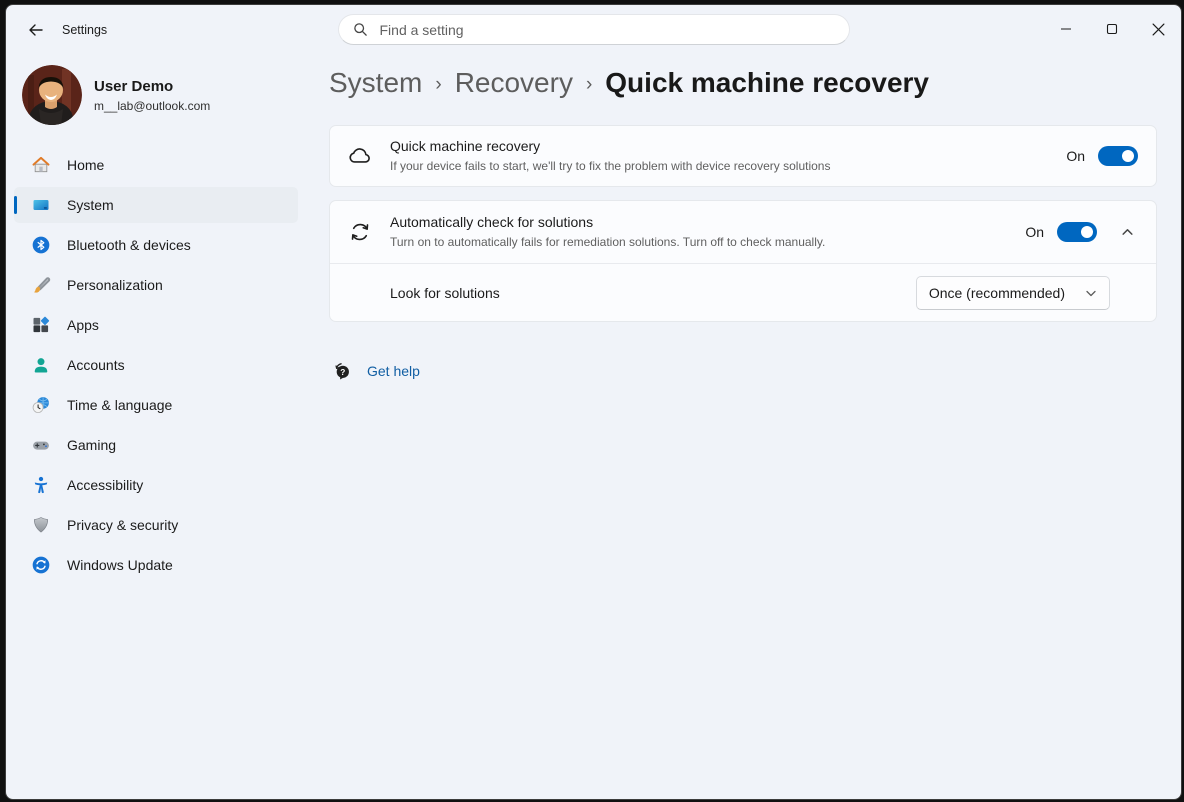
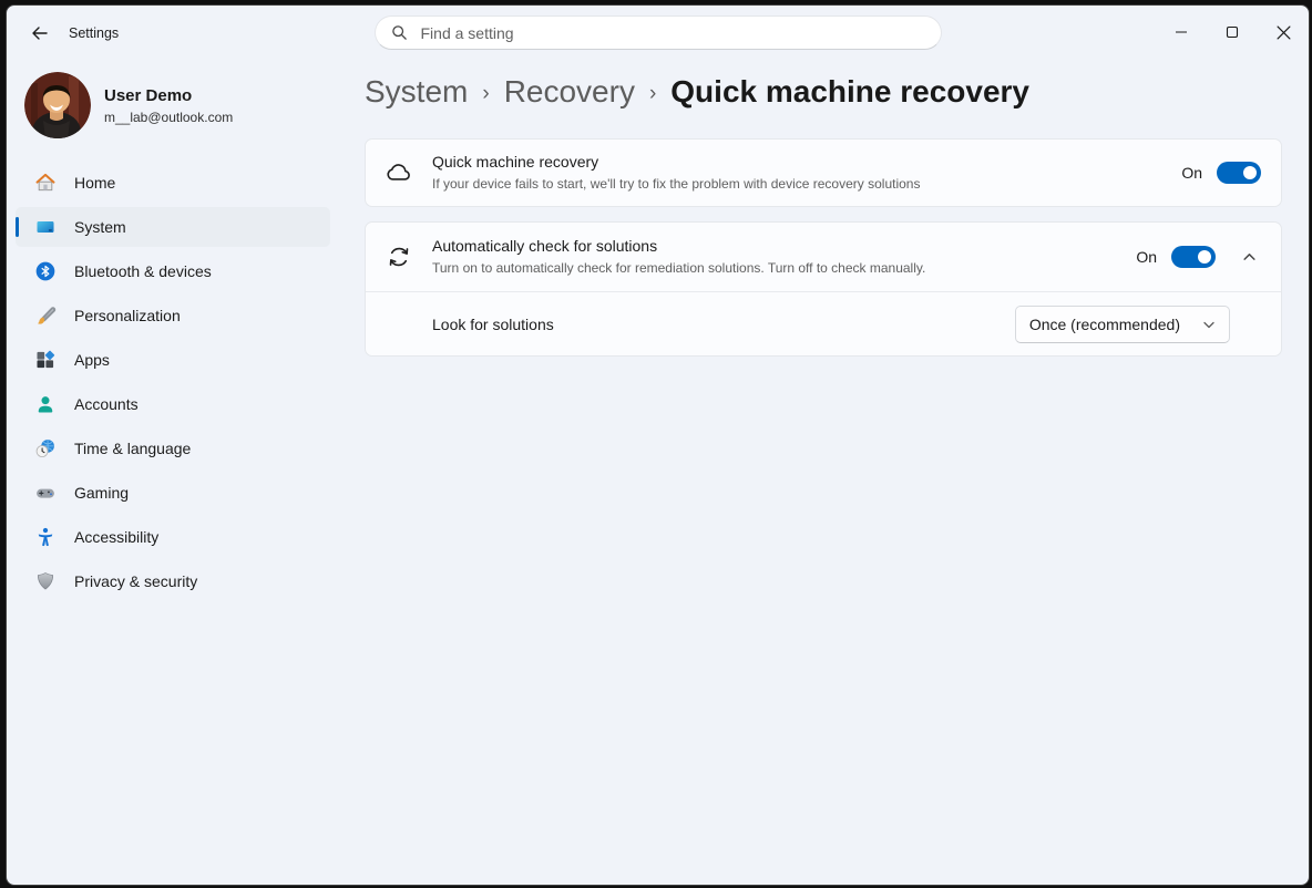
  Settings
  Find a setting
  User Demo
  m__lab@outlook.com
  Home
  System
  Bluetooth & devices
  Personalization
  Apps
  Accounts
  Time & language
  Gaming
  Accessibility
  Privacy & security
- Windows Update
  System
  ›
  Recovery
  ›
  Quick machine recovery
  Quick machine recovery
  If your device fails to start, we'll try to fix the problem with device recovery solutions
  On
  Automatically check for solutions
- Turn on to automatically fails for remediation solutions. Turn off to check manually.
+ Turn on to automatically check for remediation solutions. Turn off to check manually.
  On
  Look for solutions
  Once (recommended)
- ?
- Get help
